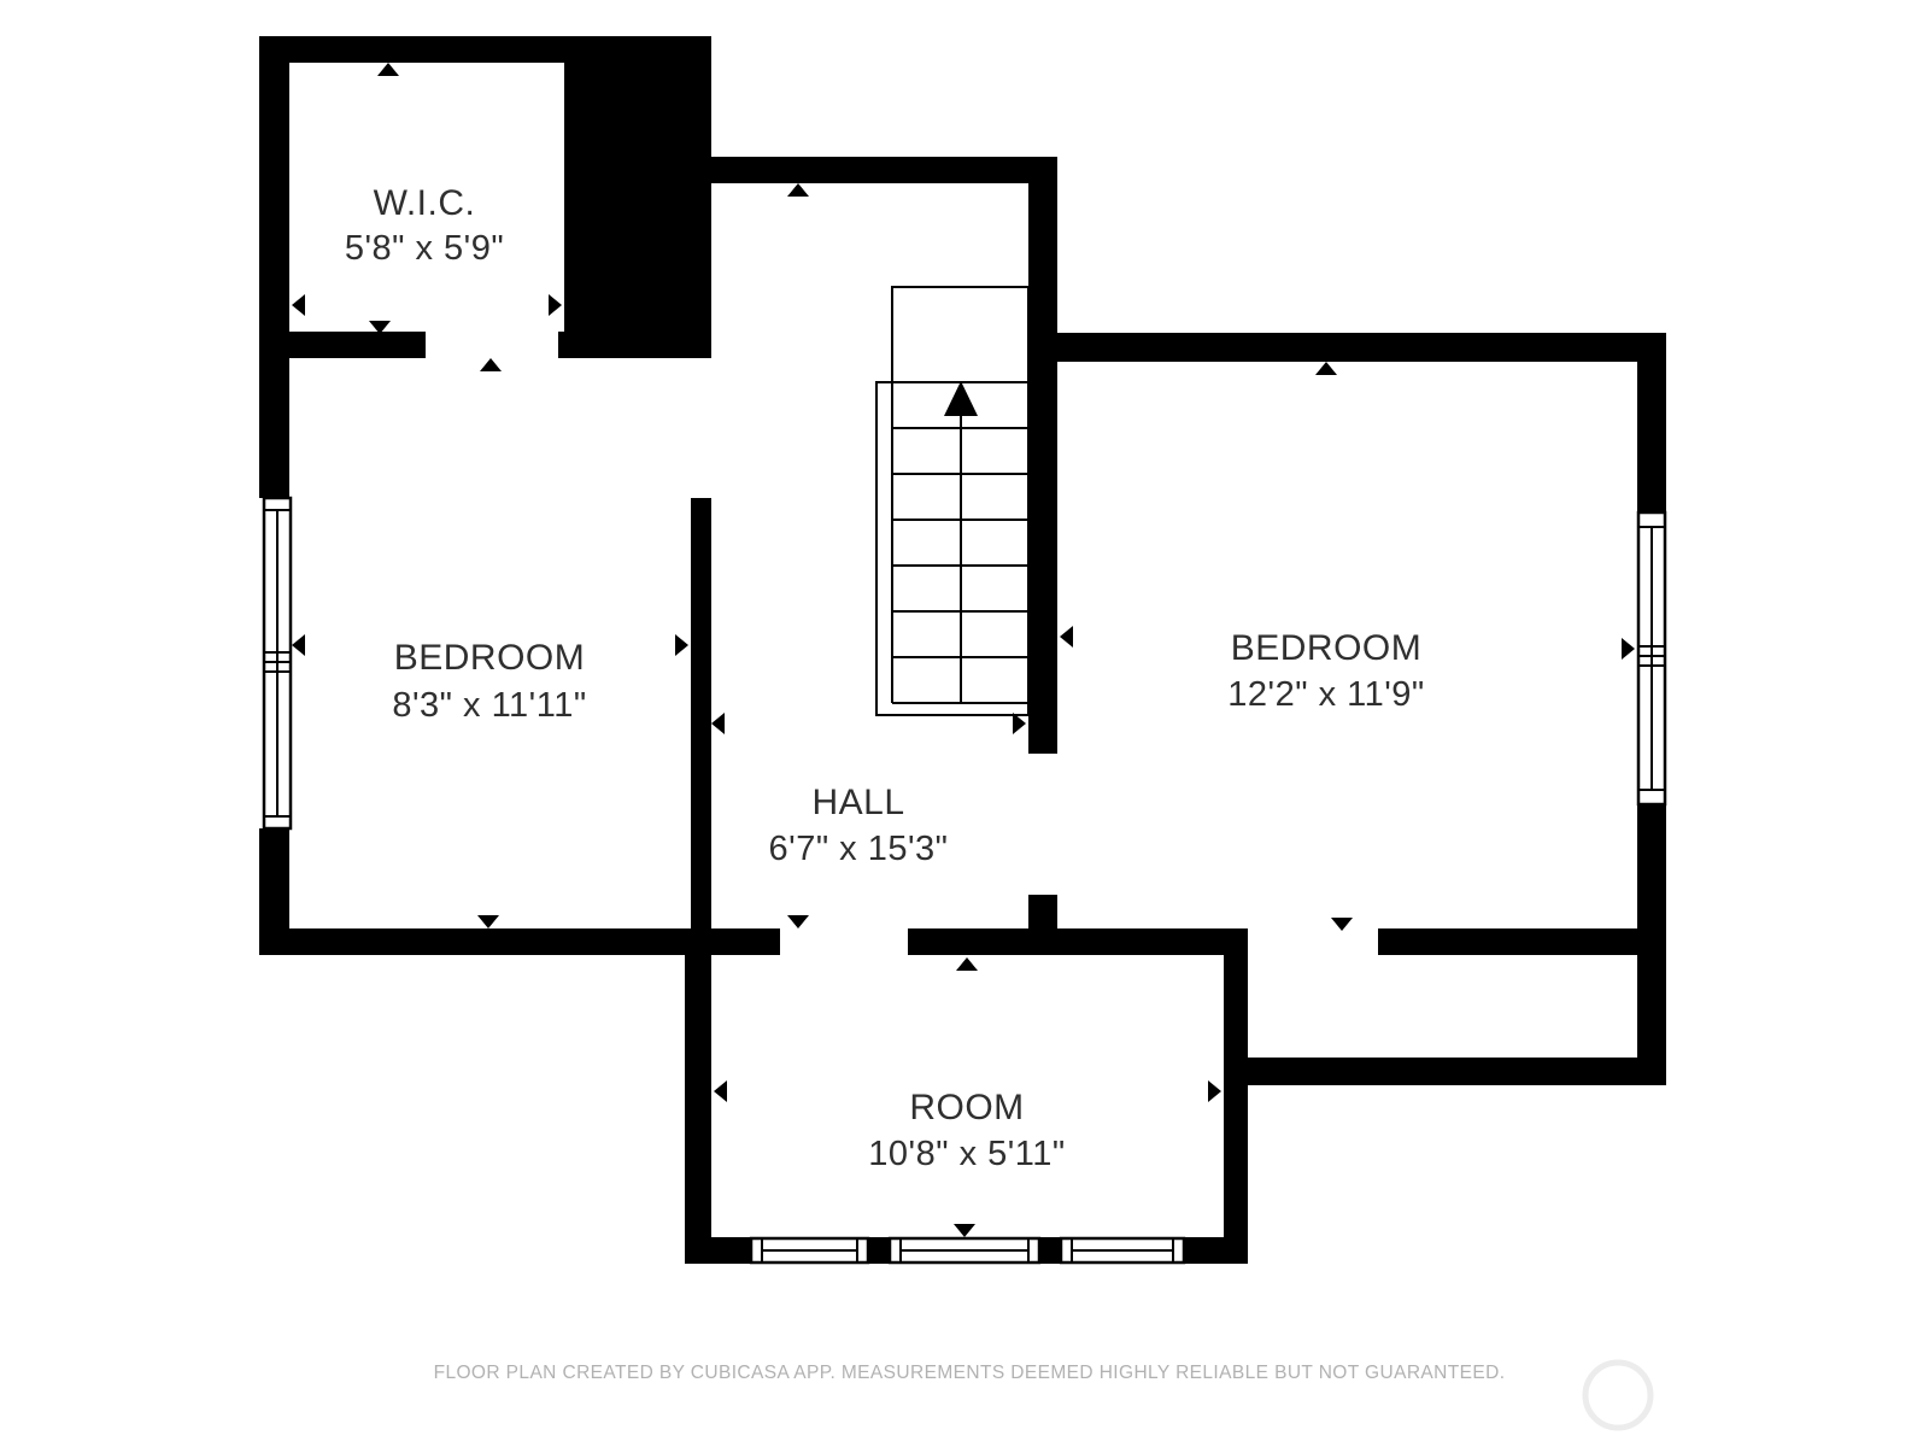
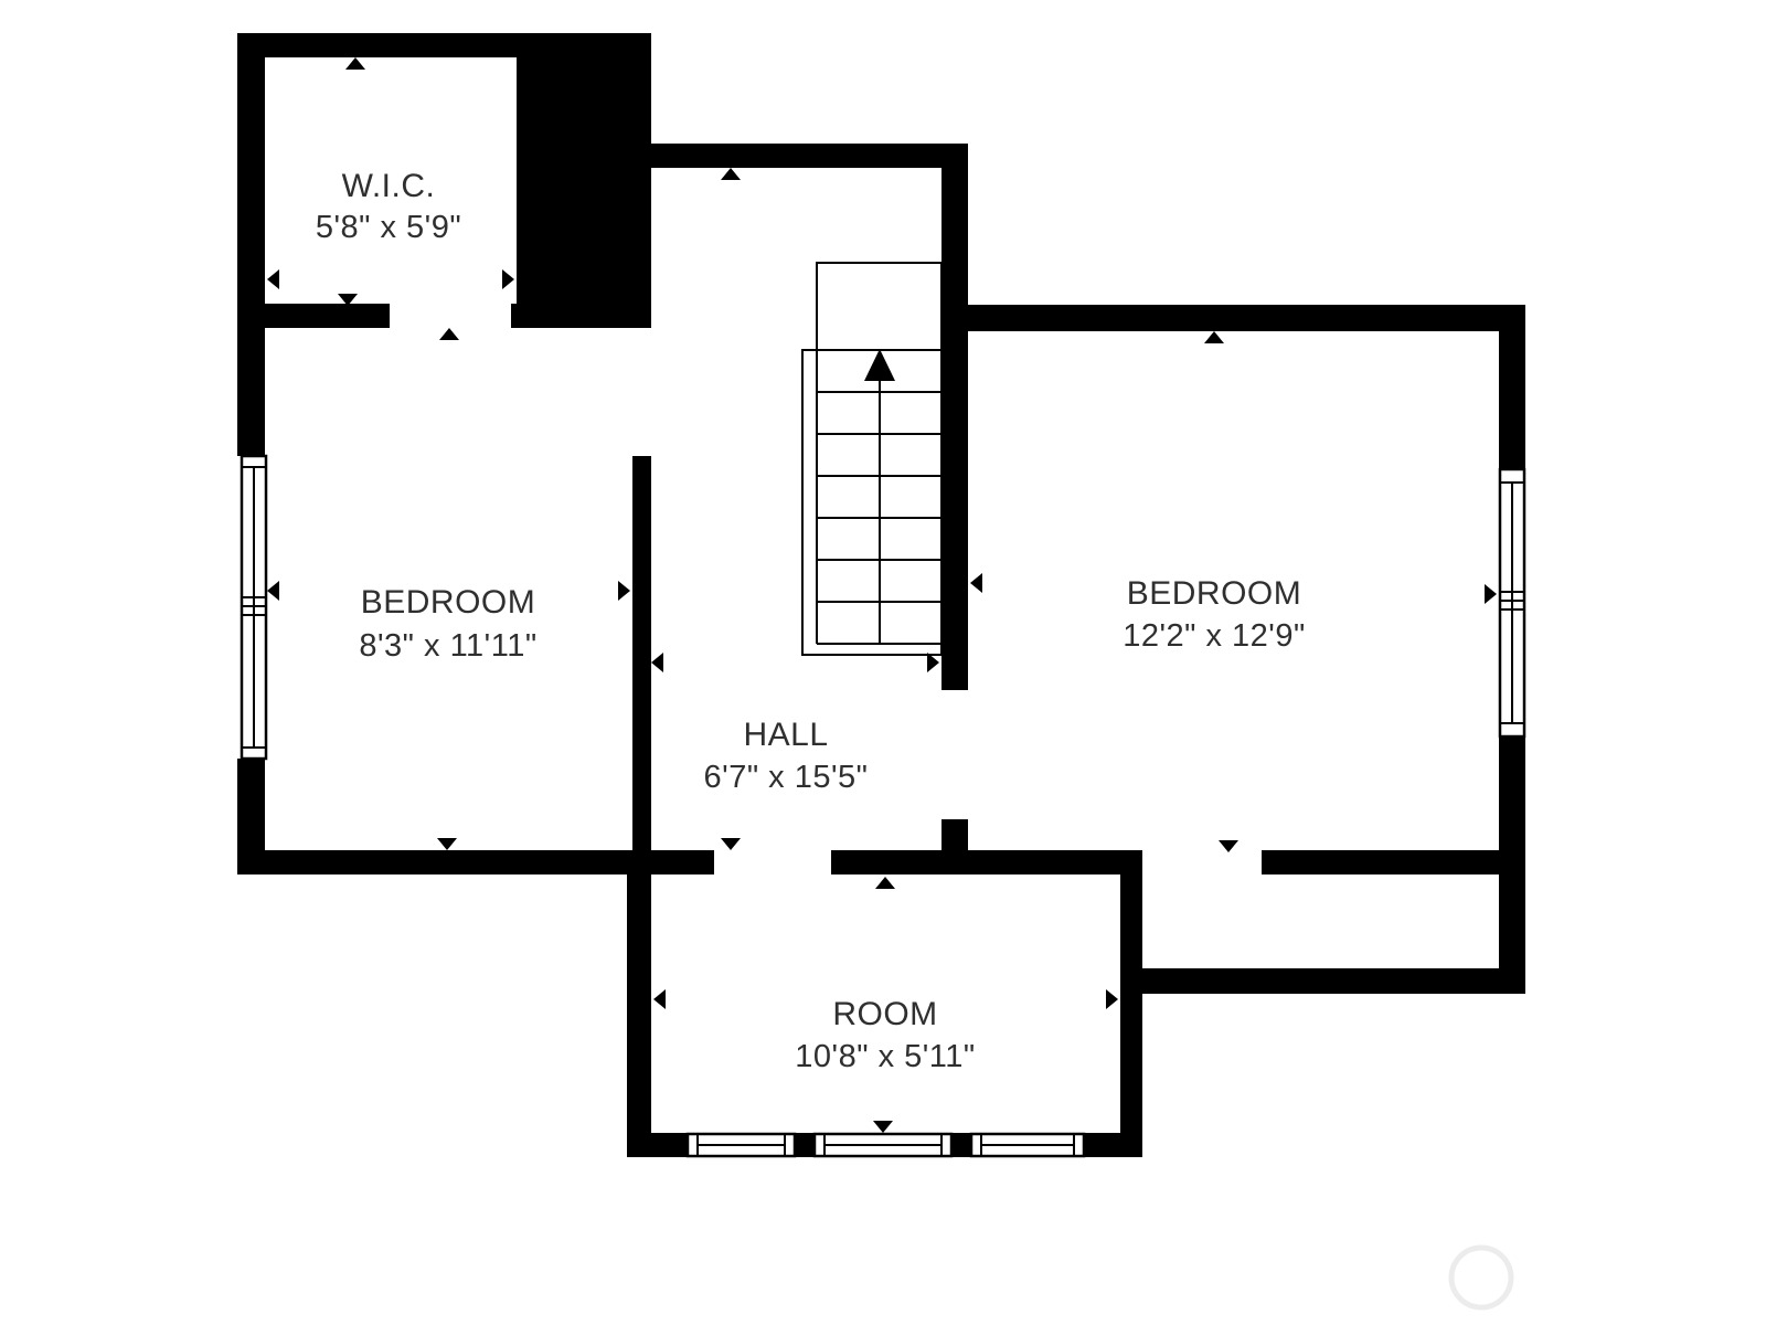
  W.I.C.
  5'8" x 5'9"
  BEDROOM
  8'3" x 11'11"
  HALL
- 6'7" x 15'3"
+ 6'7" x 15'5"
  BEDROOM
- 12'2" x 11'9"
+ 12'2" x 12'9"
  ROOM
  10'8" x 5'11"
- FLOOR PLAN CREATED BY CUBICASA APP. MEASUREMENTS DEEMED HIGHLY RELIABLE BUT NOT GUARANTEED.
